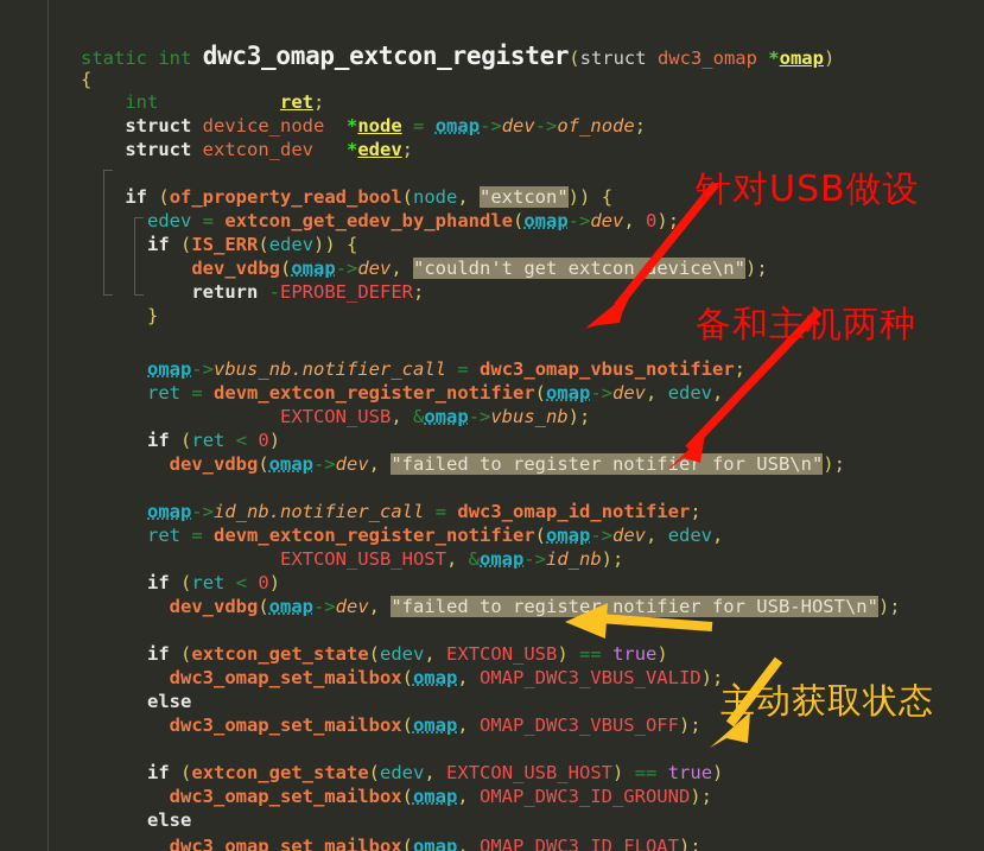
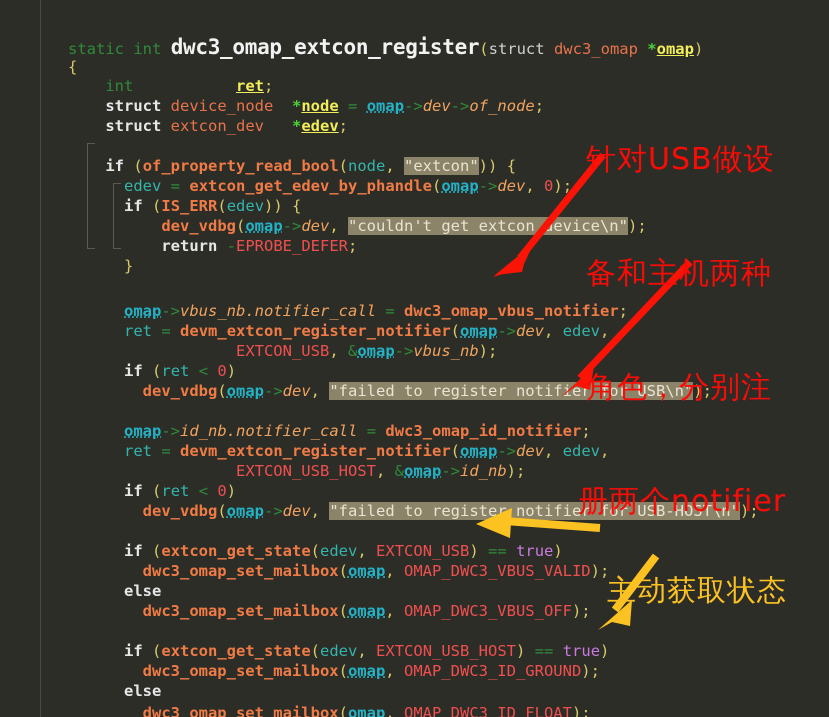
  static int dwc3_omap_extcon_register(struct dwc3_omap *omap)
  {
  int ret;
  struct device_node *node = omap->dev->of_node;
  struct extcon_dev *edev;
  if (of_property_read_bool(node, "extcon")) {
  edev = extcon_get_edev_by_phandle(omap->dev, 0);
  if (IS_ERR(edev)) {
  dev_vdbg(omap->dev, "couldn't get extconevice\n");
  return -EPROBE_DEFER;
  }
  omap->vbus_nb.notifier_call = dwc3_omap_vbus_notifier;
  ret = devm_extcon_register_notifier(omap->dev, edev,
  EXTCON_USB, &omap->vbus_nb);
  if (ret < 0)
  dev_vdbg(omap->dev, "failed to register notifier for USB\n");
  omap->id_nb.notifier_call = dwc3_omap_id_notifier;
  ret = devm_extcon_register_notifier(omap->dev, edev,
  EXTCON_USB_HOST, &omap->id_nb);
  if (ret < 0)
  dev_vdbg(omap->dev, "failed to register notifier for USB-HOST\n");
  if (extcon_get_state(edev, EXTCON_USB) == true)
  dwc3_omap_set_mailbox(omap, OMAP_DWC3_VBUS_VALID);
  else
  dwc3_omap_set_mailbox(omap, OMAP_DWC3_VBUS_OFF);
  if (extcon_get_state(edev, EXTCON_USB_HOST) == true)
  dwc3_omap_set_mailbox(omap, OMAP_DWC3_ID_GROUND);
  else
  dwc3_omap_set_mailbox(omap, OMAP_DWC3_ID_FLOAT);
  针对USB做设
  备和主机两种
+ 角色，分别注
+ 册两个notifier
  主动获取状态
